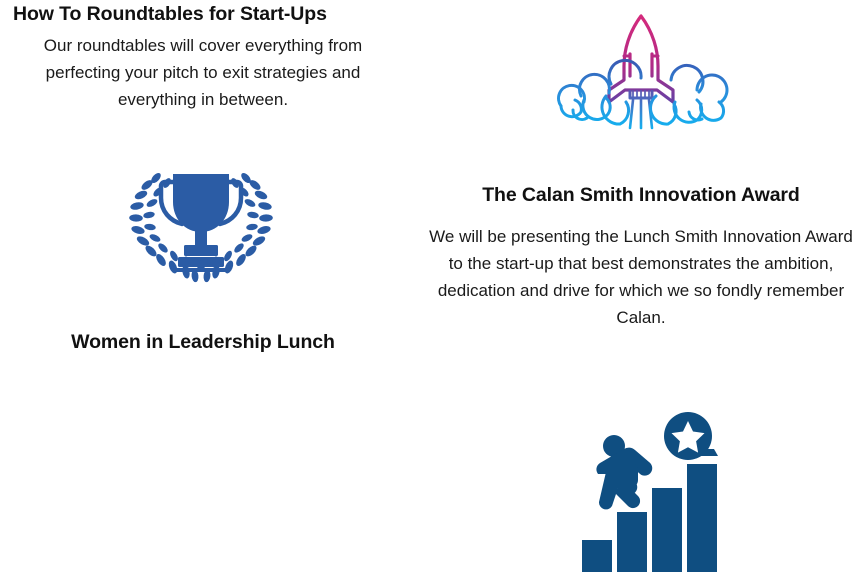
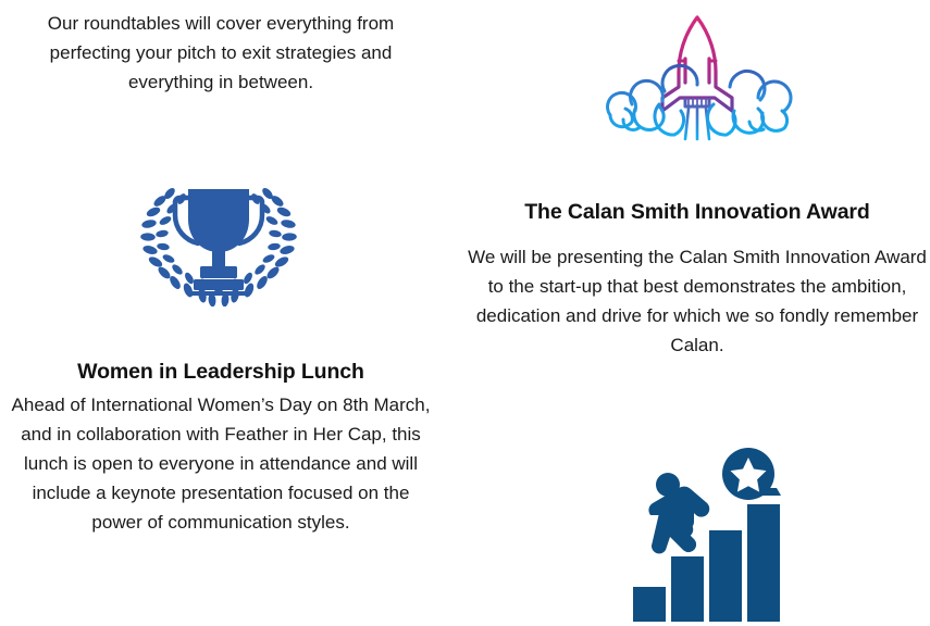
- How To Roundtables for Start-Ups
  Our roundtables will cover everything from perfecting your pitch to exit strategies and everything in between.
  The Calan Smith Innovation Award
- We will be presenting the Lunch Smith Innovation Award to the start-up that best demonstrates the ambition, dedication and drive for which we so fondly remember Calan.
+ We will be presenting the Calan Smith Innovation Award to the start-up that best demonstrates the ambition, dedication and drive for which we so fondly remember Calan.
  Women in Leadership Lunch
+ Ahead of International Women’s Day on 8th March, and in collaboration with Feather in Her Cap, this lunch is open to everyone in attendance and will include a keynote presentation focused on the power of communication styles.
